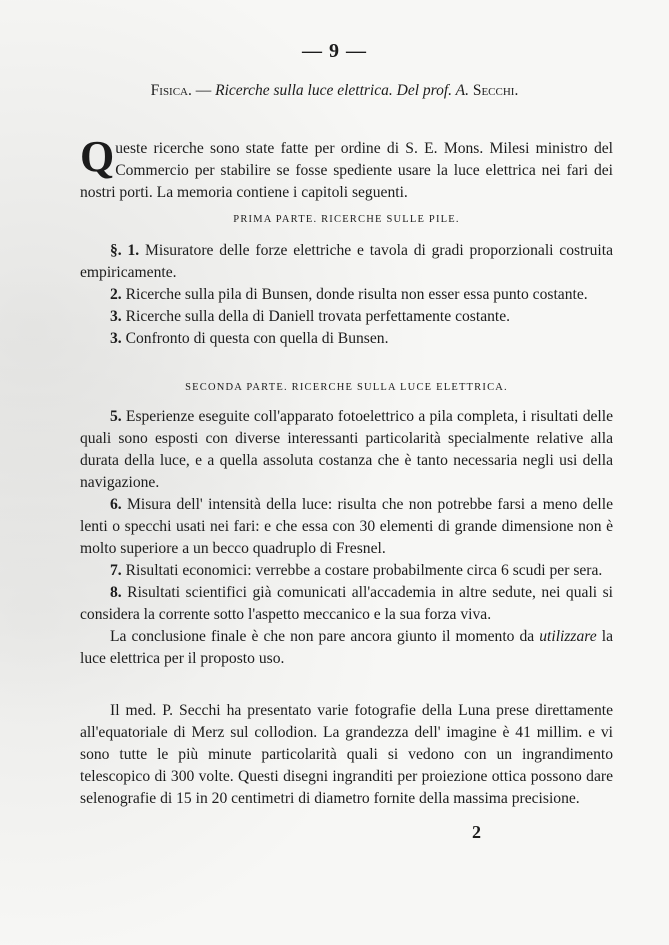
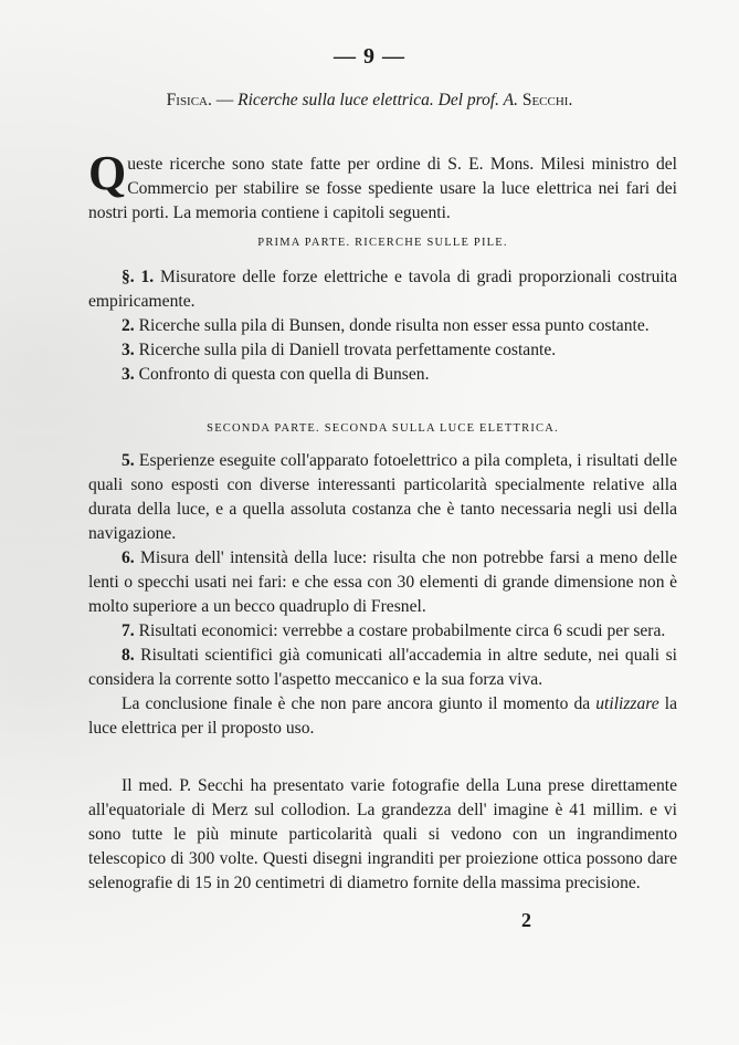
  — 9 —
  Fisica. — Ricerche sulla luce elettrica. Del prof. A. Secchi.
  Q
  ueste ricerche sono state fatte per ordine di S. E. Mons. Milesi ministro del Commercio per stabilire se fosse spediente usare la luce elettrica nei fari dei nostri porti. La memoria contiene i capitoli seguenti.
  PRIMA PARTE. RICERCHE SULLE PILE.
  §. 1. Misuratore delle forze elettriche e tavola di gradi proporzionali costruita empiricamente.
  2. Ricerche sulla pila di Bunsen, donde risulta non esser essa punto costante.
- 3. Ricerche sulla della di Daniell trovata perfettamente costante.
+ 3. Ricerche sulla pila di Daniell trovata perfettamente costante.
  3. Confronto di questa con quella di Bunsen.
- SECONDA PARTE. RICERCHE SULLA LUCE ELETTRICA.
+ SECONDA PARTE. SECONDA SULLA LUCE ELETTRICA.
  5. Esperienze eseguite coll'apparato fotoelettrico a pila completa, i risultati delle quali sono esposti con diverse interessanti particolarità specialmente relative alla durata della luce, e a quella assoluta costanza che è tanto necessaria negli usi della navigazione.
  6. Misura dell' intensità della luce: risulta che non potrebbe farsi a meno delle lenti o specchi usati nei fari: e che essa con 30 elementi di grande dimensione non è molto superiore a un becco quadruplo di Fresnel.
  7. Risultati economici: verrebbe a costare probabilmente circa 6 scudi per sera.
  8. Risultati scientifici già comunicati all'accademia in altre sedute, nei quali si considera la corrente sotto l'aspetto meccanico e la sua forza viva.
  La conclusione finale è che non pare ancora giunto il momento da utilizzare la luce elettrica per il proposto uso.
  Il med. P. Secchi ha presentato varie fotografie della Luna prese direttamente all'equatoriale di Merz sul collodion. La grandezza dell' imagine è 41 millim. e vi sono tutte le più minute particolarità quali si vedono con un ingrandimento telescopico di 300 volte. Questi disegni ingranditi per proiezione ottica possono dare selenografie di 15 in 20 centimetri di diametro fornite della massima precisione.
  2
